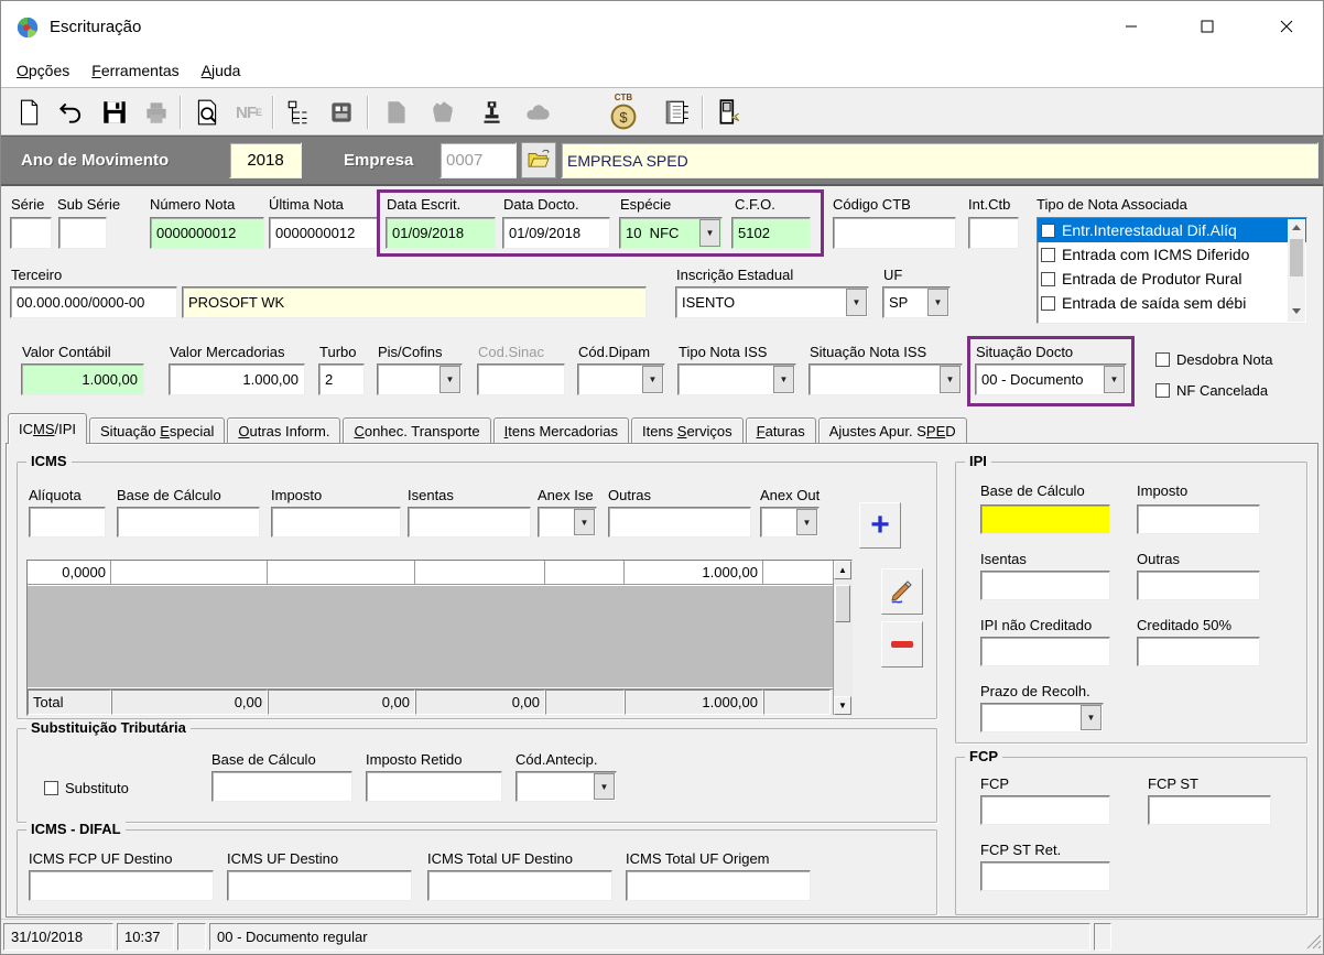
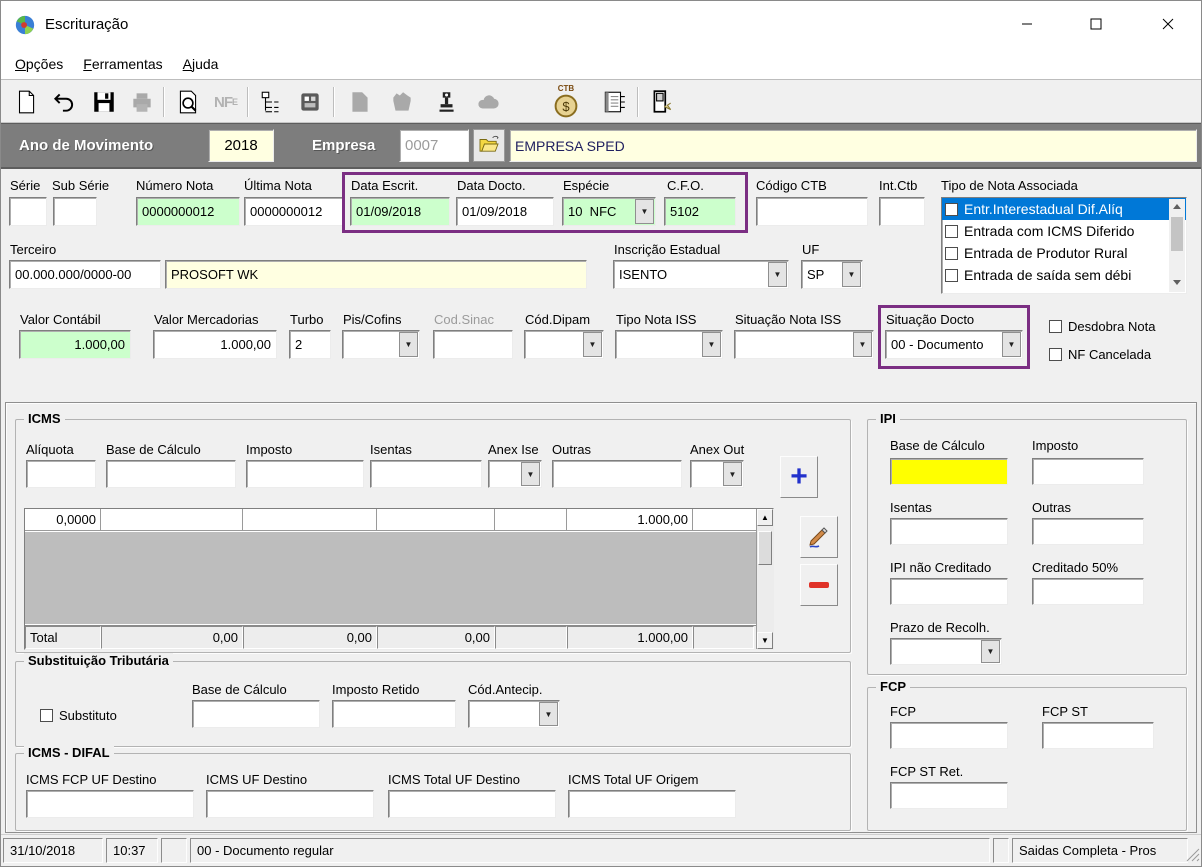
  Escrituração
  Opções
  Ferramentas
  Ajuda
  NF
  E
  CTB
  $
  Ano de Movimento
  2018
  Empresa
  0007
  EMPRESA SPED
  Série
  Sub Série
  Número Nota
  Última Nota
  Data Escrit.
  Data Docto.
  Espécie
  C.F.O.
  Código CTB
  Int.Ctb
  Tipo de Nota Associada
  0000000012
  0000000012
  01/09/2018
  01/09/2018
  10 NFC
  ▼
  5102
  Entr.Interestadual Dif.Alíq
  Entrada com ICMS Diferido
  Entrada de Produtor Rural
  Entrada de saída sem débi
  Terceiro
  00.000.000/0000-00
  PROSOFT WK
  Inscrição Estadual
  ISENTO
  ▼
  UF
  SP
  ▼
  Valor Contábil
  Valor Mercadorias
  Turbo
  Pis/Cofins
  Cod.Sinac
  Cód.Dipam
  Tipo Nota ISS
  Situação Nota ISS
  Situação Docto
  1.000,00
  1.000,00
  2
  ▼
  ▼
  ▼
  ▼
  ▼
  Desdobra Nota
  NF Cancelada
- ICMS/IPI
- Situação Especial
- Outras Inform.
- Conhec. Transporte
- Itens Mercadorias
- Itens Serviços
- Faturas
- Ajustes Apur. SPED
  ICMS
  Alíquota
  Base de Cálculo
  Imposto
  Isentas
  Anex Ise
  Outras
  Anex Out
  ▼
  ▼
  +
  0,0000
  1.000,00
  Total
  0,00
  0,00
  0,00
  1.000,00
  ▲
  ▼
  Substituição Tributária
  Base de Cálculo
  Imposto Retido
  Cód.Antecip.
  Substituto
  ▼
  ICMS - DIFAL
  ICMS FCP UF Destino
  ICMS UF Destino
  ICMS Total UF Destino
  ICMS Total UF Origem
  IPI
  Base de Cálculo
  Imposto
  Isentas
  Outras
  IPI não Creditado
  Creditado 50%
  Prazo de Recolh.
  ▼
  FCP
  FCP
  FCP ST
  FCP ST Ret.
  31/10/2018
  10:37
  00 - Documento regular
+ Saidas Completa - Pros
